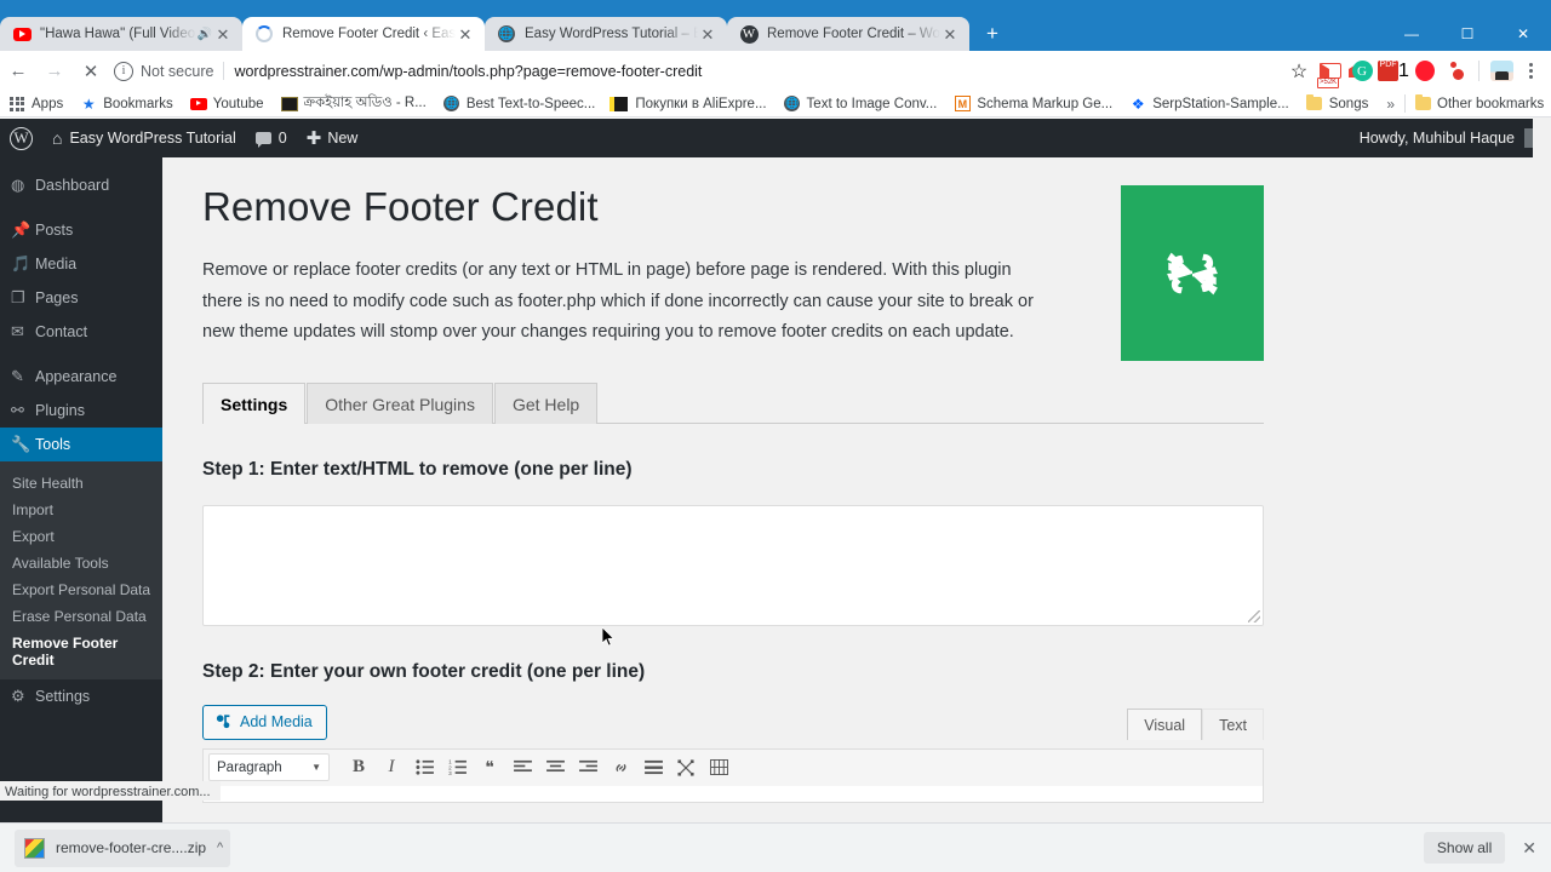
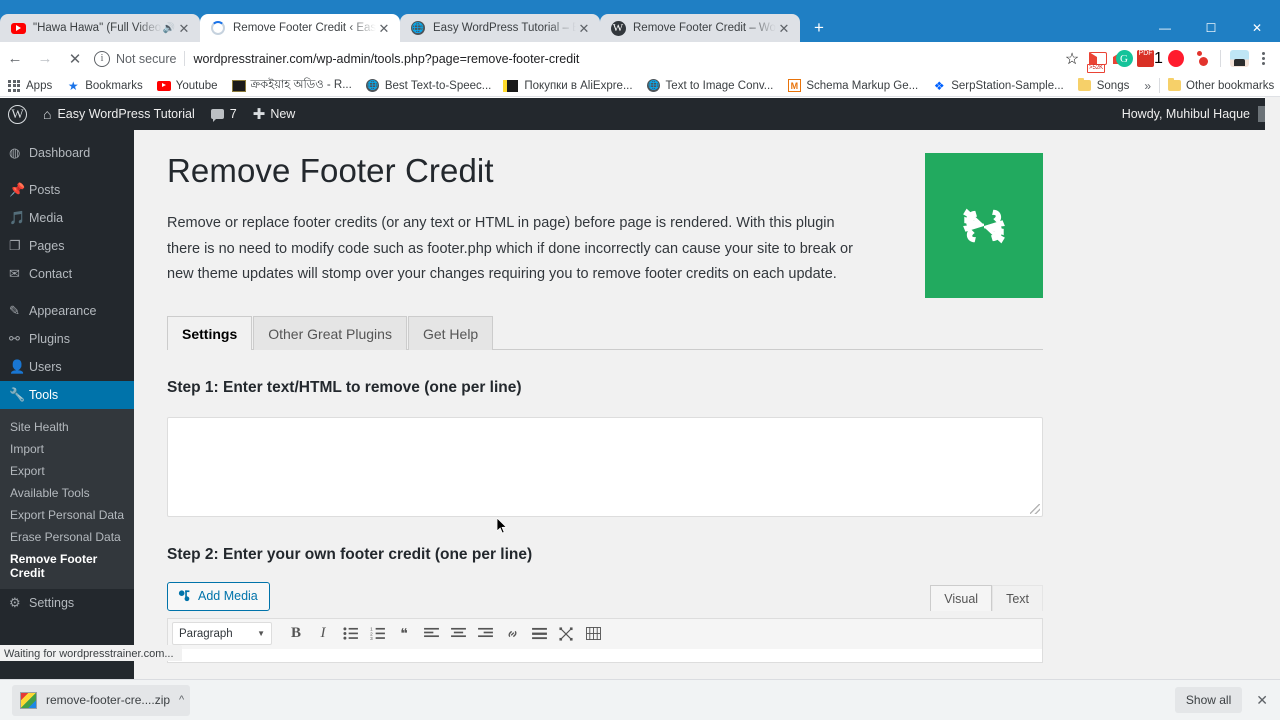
  "Hawa Hawa" (Full Video
  🔊
  ✕
  Remove Footer Credit ‹ Eas
  ✕
  🌐
  Easy WordPress Tutorial – E
  ✕
  W
  Remove Footer Credit – Wo
  ✕
  +
  —
  ☐
  ✕
  ←
  →
  ✕
  i
  Not secure
  wordpresstrainer.com/wp-admin/tools.php?page=remove-footer-credit
  ☆
  G
  1
  Apps
  ★
  Bookmarks
  Youtube
  ক্রকইয়াহ অডিও - R...
  🌐
  Best Text-to-Speec...
  Покупки в AliExpre...
  🌐
  Text to Image Conv...
  M
  Schema Markup Ge...
  ❖
  SerpStation-Sample...
  Songs
  »
  Other bookmarks
  W
  ⌂
  Easy WordPress Tutorial
- 0
+ 7
  ✚
  New
  Howdy, Muhibul Haque
  ◍
  Dashboard
  📌
  Posts
  🎵
  Media
  ❐
  Pages
  ✉
  Contact
  ✎
  Appearance
  ⚯
  Plugins
+ 👤
+ Users
  🔧
  Tools
  Site Health
  Import
  Export
  Available Tools
  Export Personal Data
  Erase Personal Data
  Remove Footer Credit
  ⚙
  Settings
  Remove Footer Credit
  Remove or replace footer credits (or any text or HTML in page) before page is rendered. With this plugin there is no need to modify code such as footer.php which if done incorrectly can cause your site to break or new theme updates will stomp over your changes requiring you to remove footer credits on each update.
  Settings
  Other Great Plugins
  Get Help
  Step 1: Enter text/HTML to remove (one per line)
  Step 2: Enter your own footer credit (one per line)
  Add Media
  Visual
  Text
  Paragraph
  ▼
  B
  I
  ❝
  Waiting for wordpresstrainer.com...
  remove-footer-cre....zip
  ^
  Show all
  ✕
